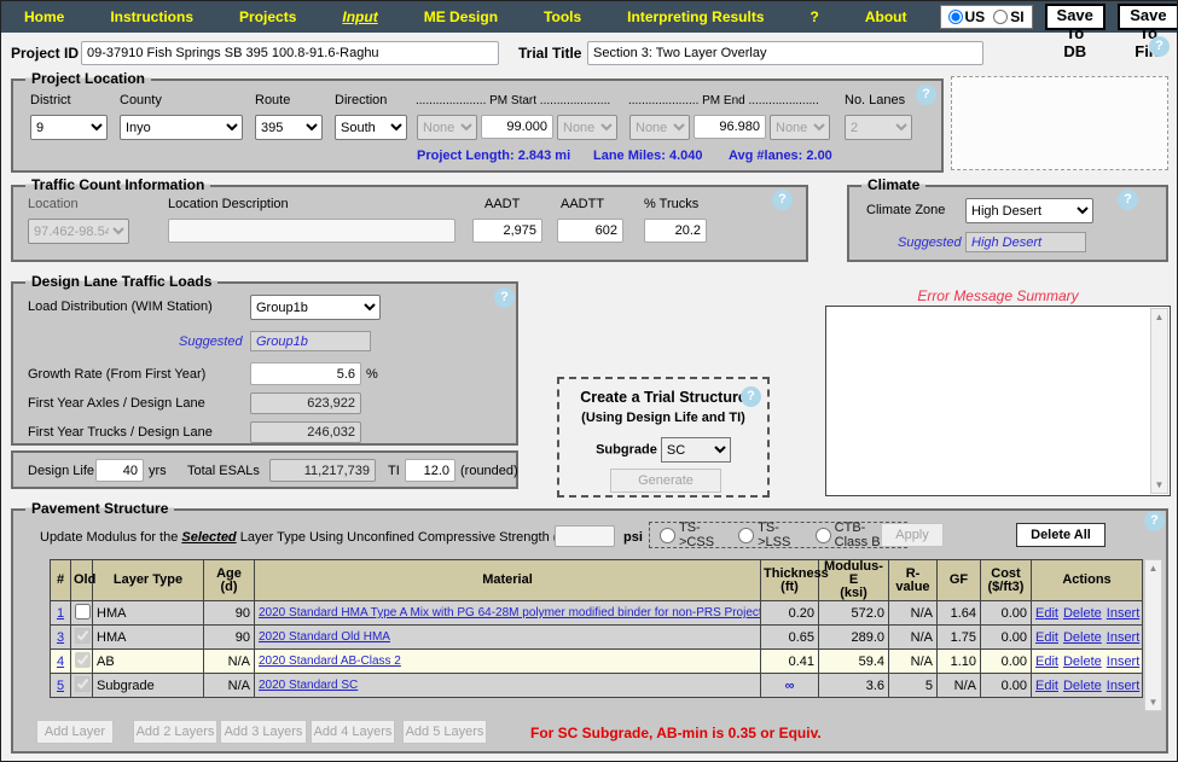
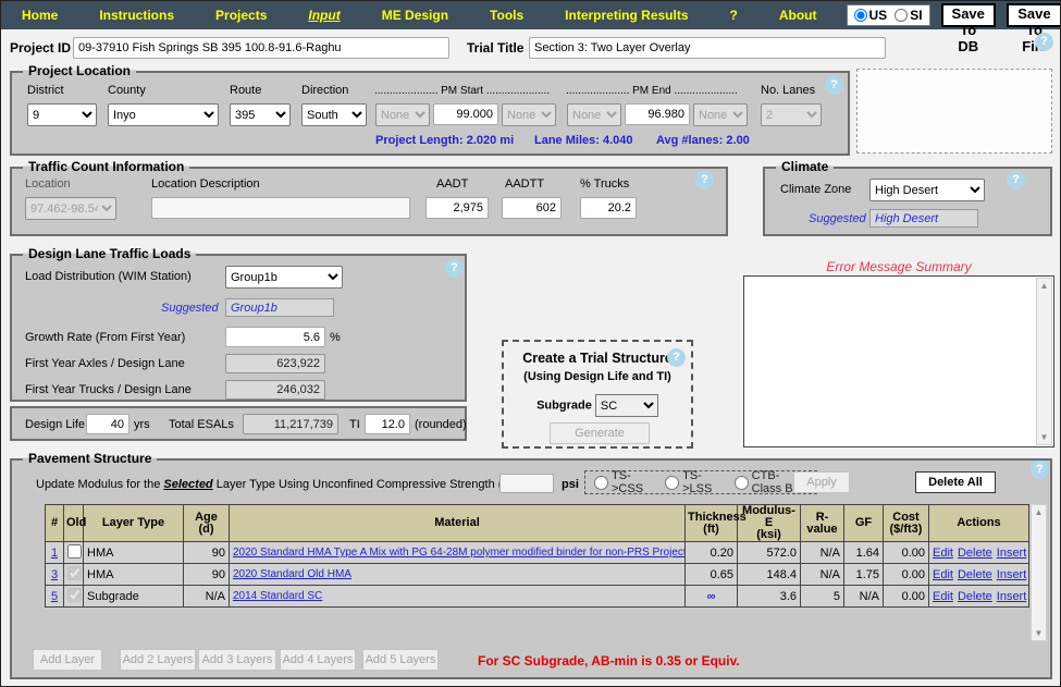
  Home
  Instructions
  Projects
  Input
  ME Design
  Tools
  Interpreting Results
  ?
  About
  US
  SI
  Save To DB
  Save To Fi
  Project ID
  09-37910 Fish Springs SB 395 100.8-91.6-Raghu
  Trial Title
  Section 3: Two Layer Overlay
  ?
  Project Location
  District
  County
  Route
  Direction
  ..................... PM Start .....................
  ..................... PM End .....................
  No. Lanes
  9
  Inyo
  395
  South
  None
  99.000
  None
  None
  96.980
  None
  2
- Project Length: 2.843 mi
+ Project Length: 2.020 mi
  Lane Miles: 4.040
  Avg #lanes: 2.00
  ?
  Traffic Count Information
  Location
  Location Description
  AADT
  AADTT
  % Trucks
  97.462-98.54
  2,975
  602
  20.2
  ?
  Climate
  Climate Zone
  High Desert
  Suggested
  High Desert
  ?
  Design Lane Traffic Loads
  Load Distribution (WIM Station)
  Group1b
  Suggested
  Group1b
  Growth Rate (From First Year)
  5.6
  %
  First Year Axles / Design Lane
  623,922
  First Year Trucks / Design Lane
  246,032
  ?
  Design Life
  40
  yrs
  Total ESALs
  11,217,739
  TI
  12.0
  (rounded)
  Create a Trial Structur
  ?
  (Using Design Life and TI)
  Subgrade SC
  Generate
  Error Message Summary
  ▲
  ▼
  Pavement Structure
  Update Modulus for the Selected Layer Type Using Unconfined Compressive Strength
  psi
  TS->CSS
  TS->LSS
  CTB-Class B
  Apply
  Delete All
  ?
  #	Old	Layer Type	Age (d)	Material	Thicknes (ft)	Modulus-E (ksi)	R-value	GF	Cost ($/ft3)	Actions
  1		HMA	90	2020 Standard HMA Type A Mix with PG 64-28M polymer modified binder for non-PRS Projec	0.20	572.0	N/A	1.64	0.00	Edit Delete Insert
- 3		HMA	90	2020 Standard Old HMA	0.65	289.0	N/A	1.75	0.00	Edit Delete Insert
+ 3		HMA	90	2020 Standard Old HMA	0.65	148.4	N/A	1.75	0.00	Edit Delete Insert
- 4		AB	N/A	2020 Standard AB-Class 2	0.41	59.4	N/A	1.10	0.00	Edit Delete Insert
- 5		Subgrade	N/A	2020 Standard SC	∞	3.6	5	N/A	0.00	Edit Delete Insert
+ 5		Subgrade	N/A	2014 Standard SC	∞	3.6	5	N/A	0.00	Edit Delete Insert
  ▲
  ▼
  Add Layer
  Add 2 Layers
  Add 3 Layers
  Add 4 Layers
  Add 5 Layers
  For SC Subgrade, AB-min is 0.35 or Equiv.
